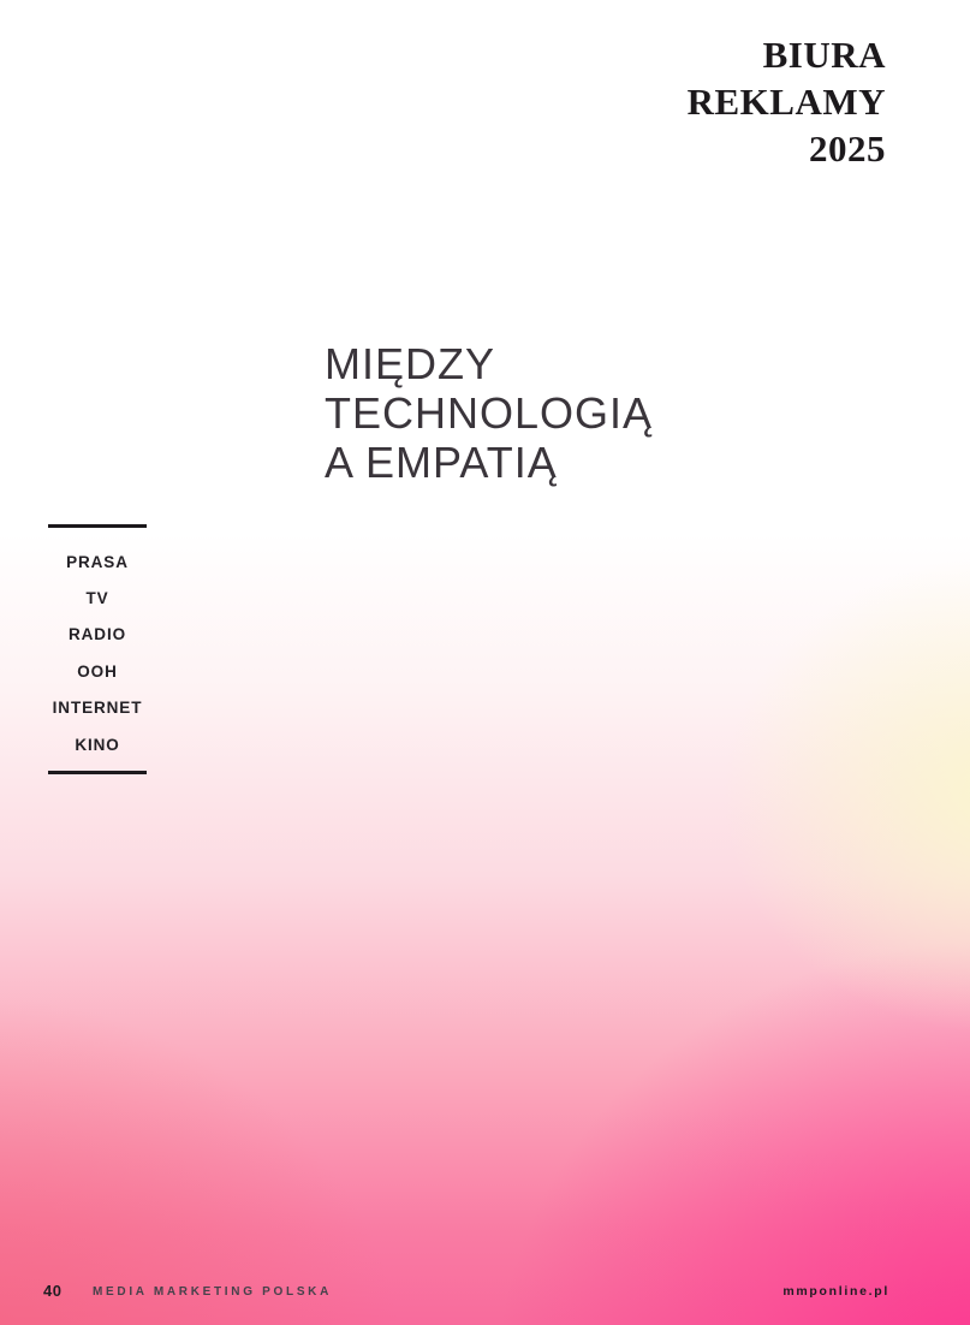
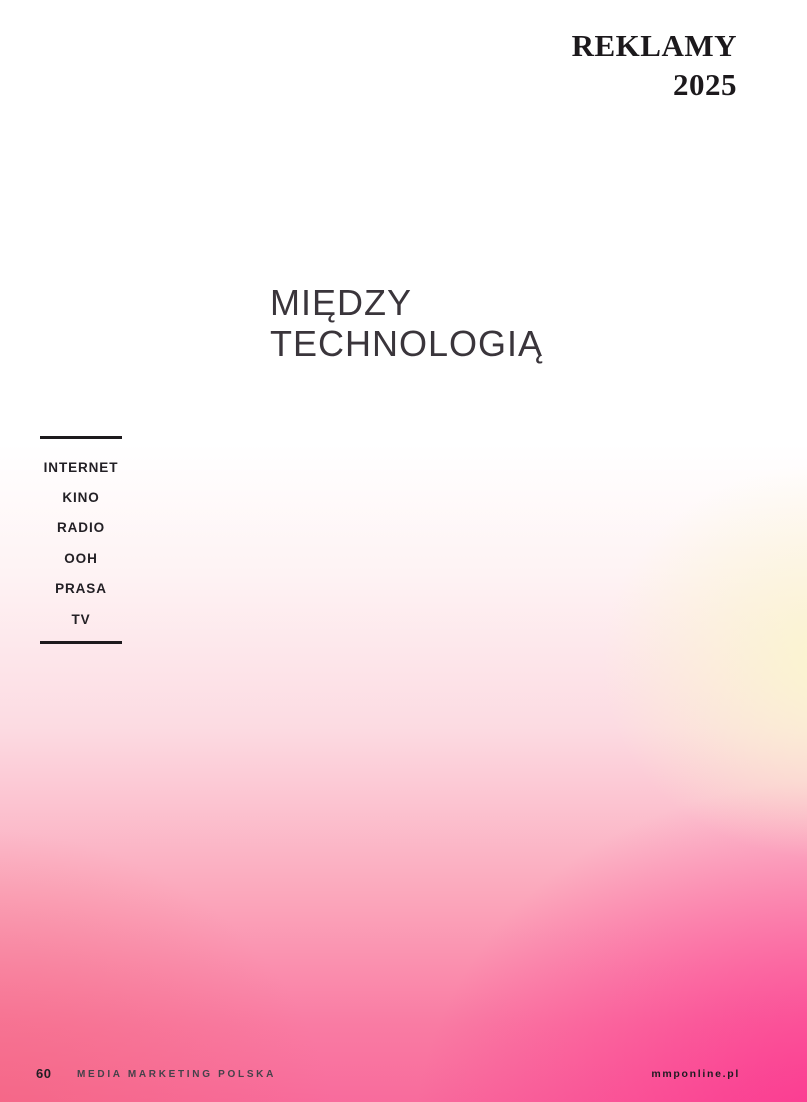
- BIURA
  REKLAMY
  2025
- PRASA
+ INTERNET
- TV
+ KINO
  RADIO
  OOH
- INTERNET
+ PRASA
- KINO
+ TV
  MIĘDZY
  TECHNOLOGIĄ
- A EMPATIĄ
- 40
+ 60
  MEDIA MARKETING POLSKA
  mmponline.pl
